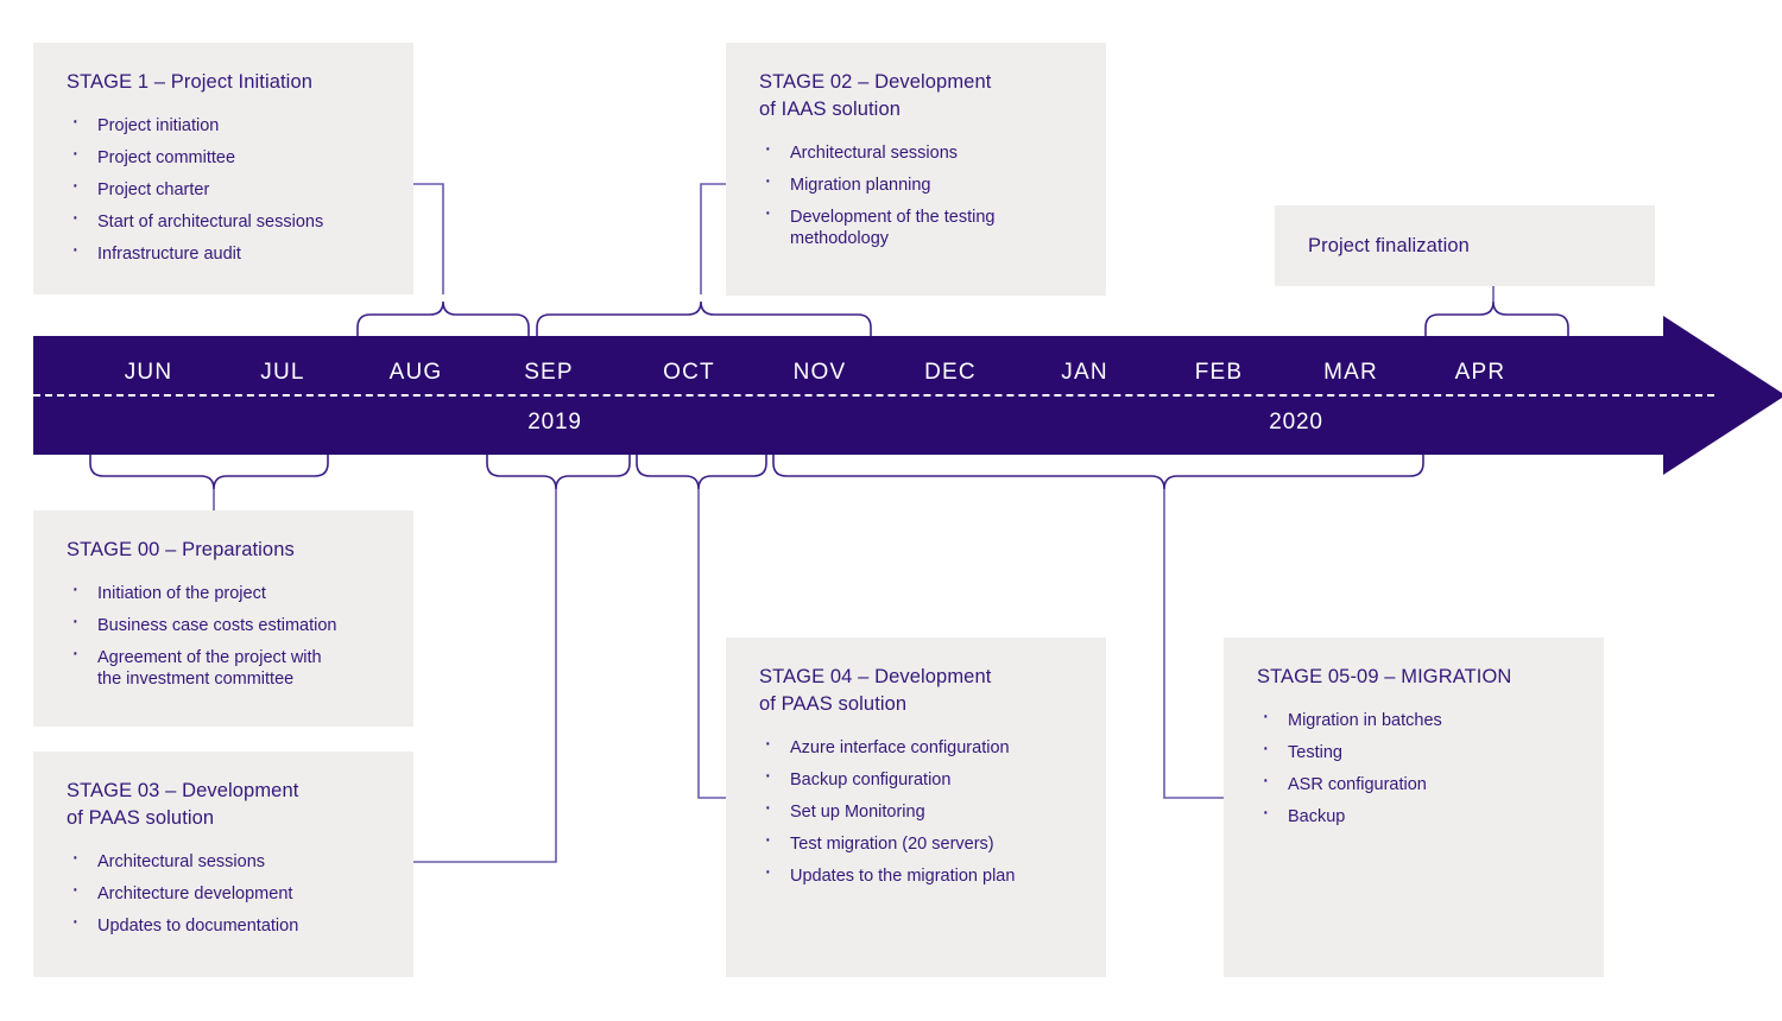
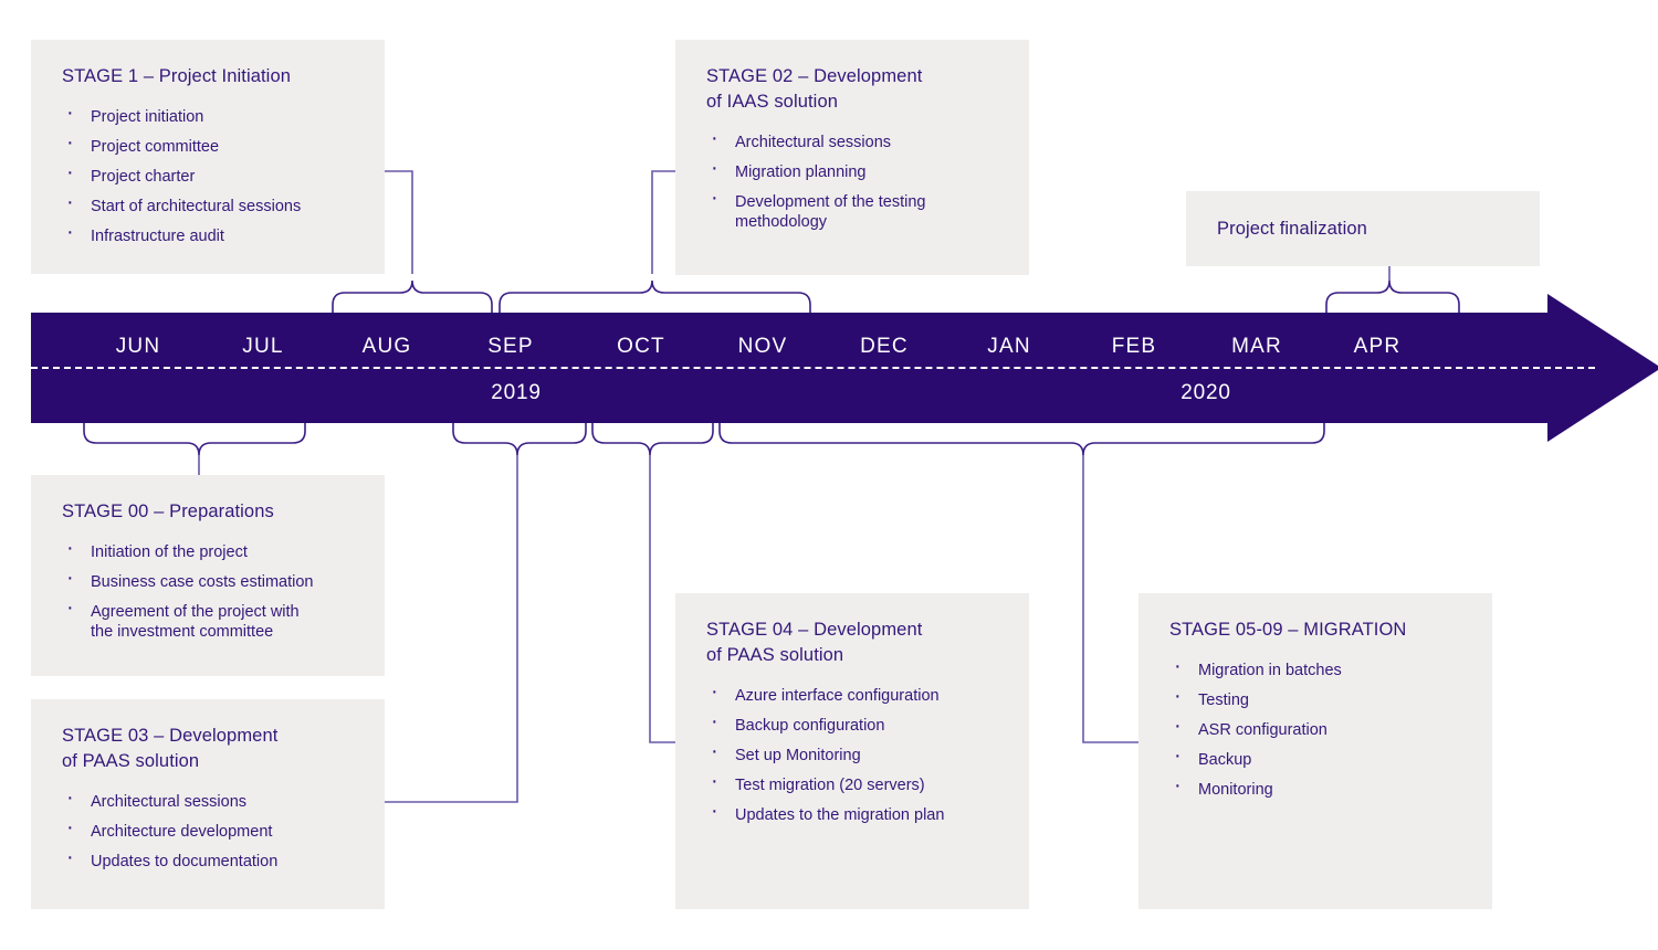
  STAGE 1 – Project Initiation
  Project initiation
  Project committee
  Project charter
  Start of architectural sessions
  Infrastructure audit
  STAGE 02 – Development
  of IAAS solution
  Architectural sessions
  Migration planning
  Development of the testing
  methodology
  Project finalization
  STAGE 00 – Preparations
  Initiation of the project
  Business case costs estimation
  Agreement of the project with
  the investment committee
  STAGE 03 – Development
  of PAAS solution
  Architectural sessions
  Architecture development
  Updates to documentation
  STAGE 04 – Development
  of PAAS solution
  Azure interface configuration
  Backup configuration
  Set up Monitoring
  Test migration (20 servers)
  Updates to the migration plan
  STAGE 05-09 – MIGRATION
  Migration in batches
  Testing
  ASR configuration
  Backup
+ Monitoring
  JUN
  JUL
  AUG
  SEP
  OCT
  NOV
  DEC
  JAN
  FEB
  MAR
  APR
  2019
  2020
